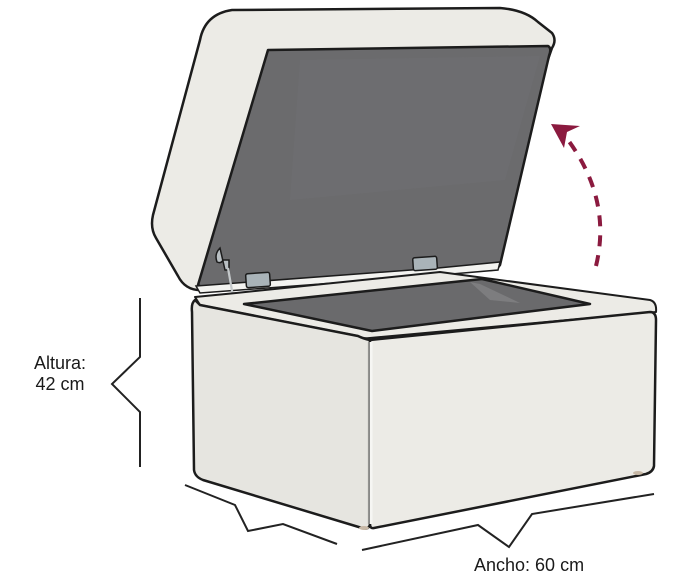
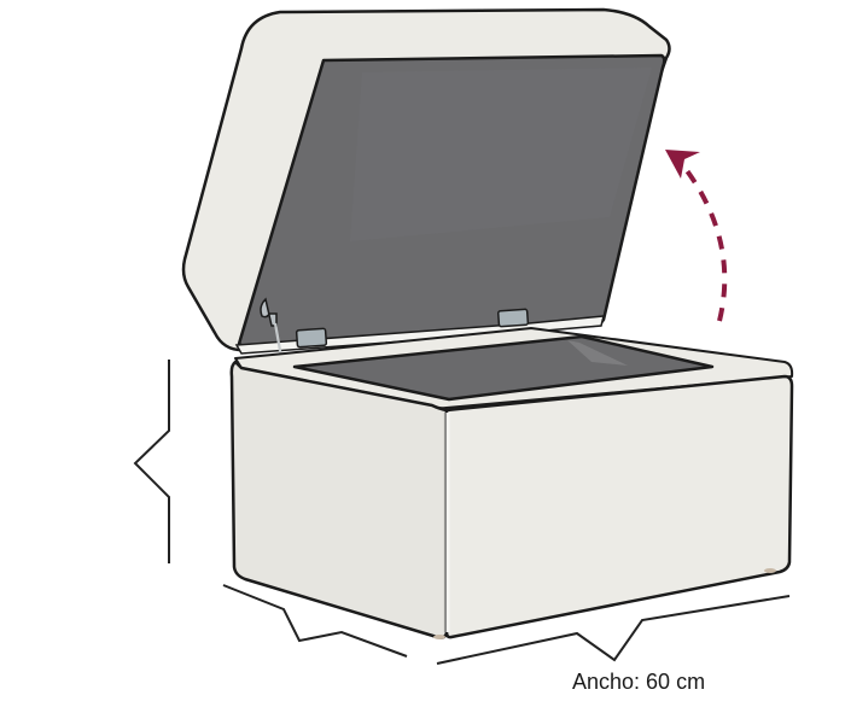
- Altura:
- 42 cm
  Ancho: 60 cm
